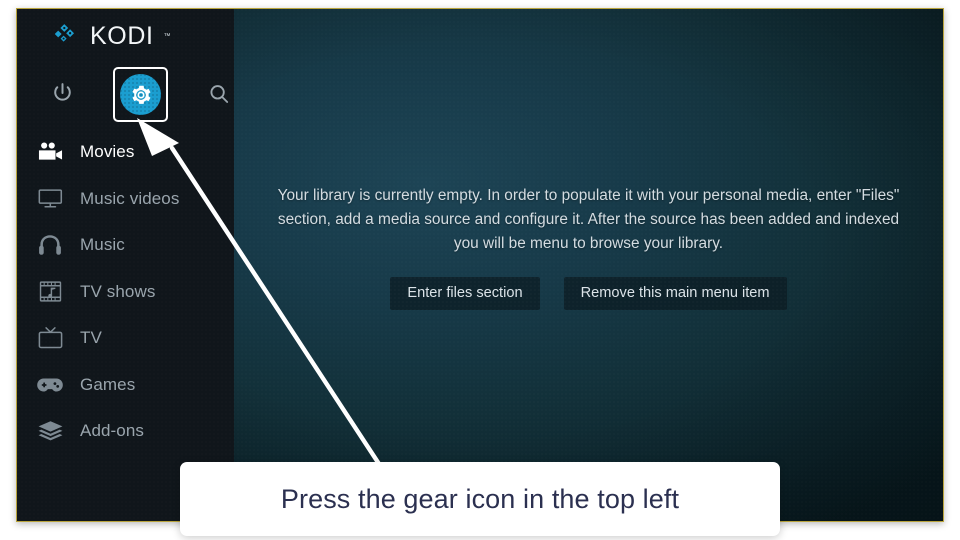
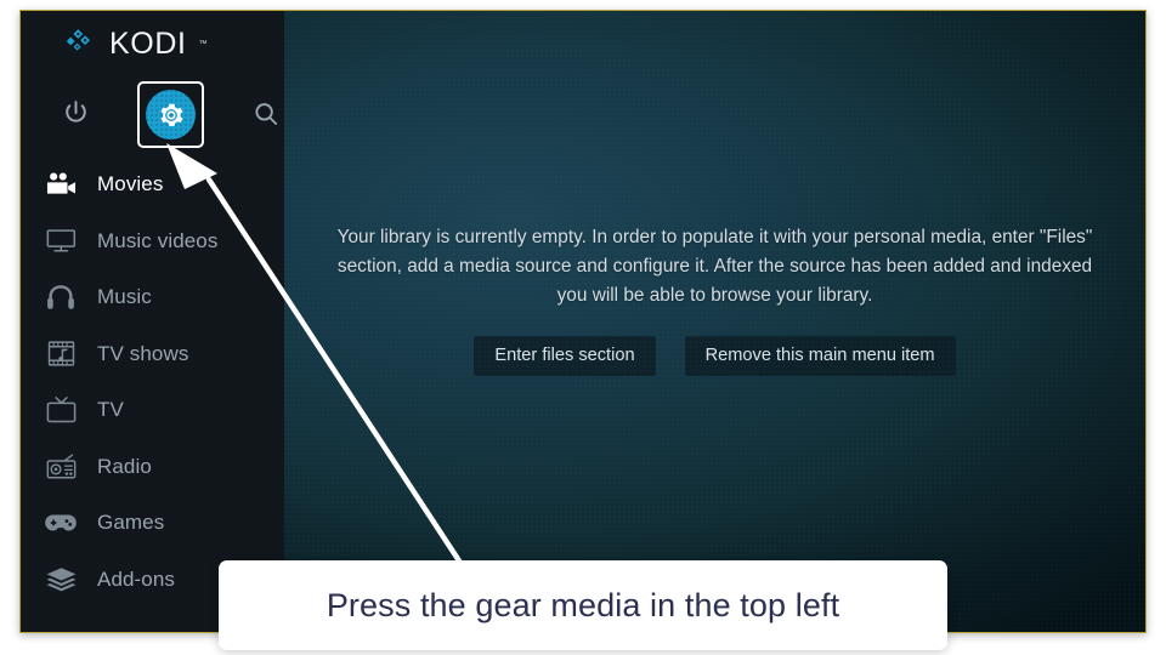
  KODI
  Movies
  Music videos
  Music
  TV shows
  TV
+ Radio
  Games
  Add-ons
- Your library is currently empty. In order to populate it with your personal media, enter "Files" section, add a media source and configure it. After the source has been added and indexed you will be menu to browse your library.
+ Your library is currently empty. In order to populate it with your personal media, enter "Files" section, add a media source and configure it. After the source has been added and indexed you will be able to browse your library.
  Enter files section
  Remove this main menu item
- Press the gear icon in the top left
+ Press the gear media in the top left
